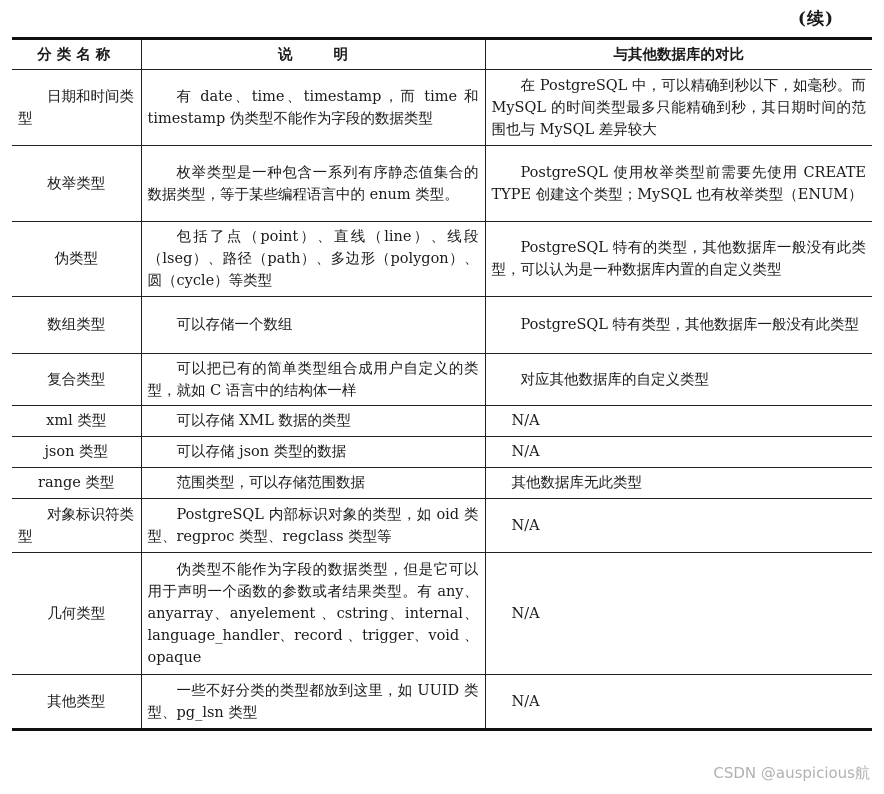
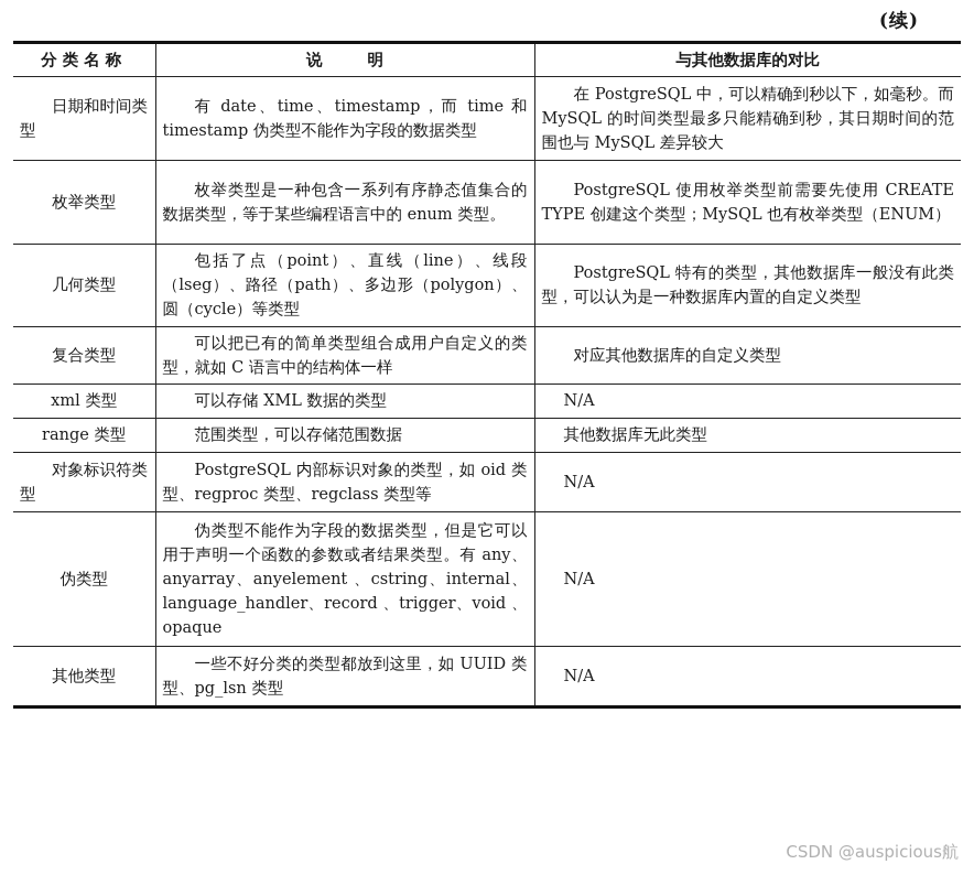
  (续)
  分类名称	说 明	与其他数据库的对比
  日期和时间类型	有 date、time、timestamp，而 time 和 timestamp 伪类型不能作为字段的数据类型	在 PostgreSQL 中，可以精确到秒以下，如毫秒。而 MySQL 的时间类型最多只能精确到秒，其日期时间的范围也与 MySQL 差异较大
  枚举类型	枚举类型是一种包含一系列有序静态值集合的数据类型，等于某些编程语言中的 enum 类型。	PostgreSQL 使用枚举类型前需要先使用 CREATE TYPE 创建这个类型；MySQL 也有枚举类型（ENUM）
- 伪类型	包括了点（point）、直线（line）、线段（lseg）、路径（path）、多边形（polygon）、圆（cycle）等类型	PostgreSQL 特有的类型，其他数据库一般没有此类型，可以认为是一种数据库内置的自定义类型
+ 几何类型	包括了点（point）、直线（line）、线段（lseg）、路径（path）、多边形（polygon）、圆（cycle）等类型	PostgreSQL 特有的类型，其他数据库一般没有此类型，可以认为是一种数据库内置的自定义类型
- 数组类型	可以存储一个数组	PostgreSQL 特有类型，其他数据库一般没有此类型
  复合类型	可以把已有的简单类型组合成用户自定义的类型，就如 C 语言中的结构体一样	对应其他数据库的自定义类型
  xml 类型	可以存储 XML 数据的类型	N/A
- json 类型	可以存储 json 类型的数据	N/A
  range 类型	范围类型，可以存储范围数据	其他数据库无此类型
  对象标识符类型	PostgreSQL 内部标识对象的类型，如 oid 类型、regproc 类型、regclass 类型等	N/A
- 几何类型	伪类型不能作为字段的数据类型，但是它可以用于声明一个函数的参数或者结果类型。有 any、anyarray、anyelement 、cstring、internal、language_handler、record 、trigger、void 、opaque	N/A
+ 伪类型	伪类型不能作为字段的数据类型，但是它可以用于声明一个函数的参数或者结果类型。有 any、anyarray、anyelement 、cstring、internal、language_handler、record 、trigger、void 、opaque	N/A
  其他类型	一些不好分类的类型都放到这里，如 UUID 类型、pg_lsn 类型	N/A
  CSDN @auspicious航
